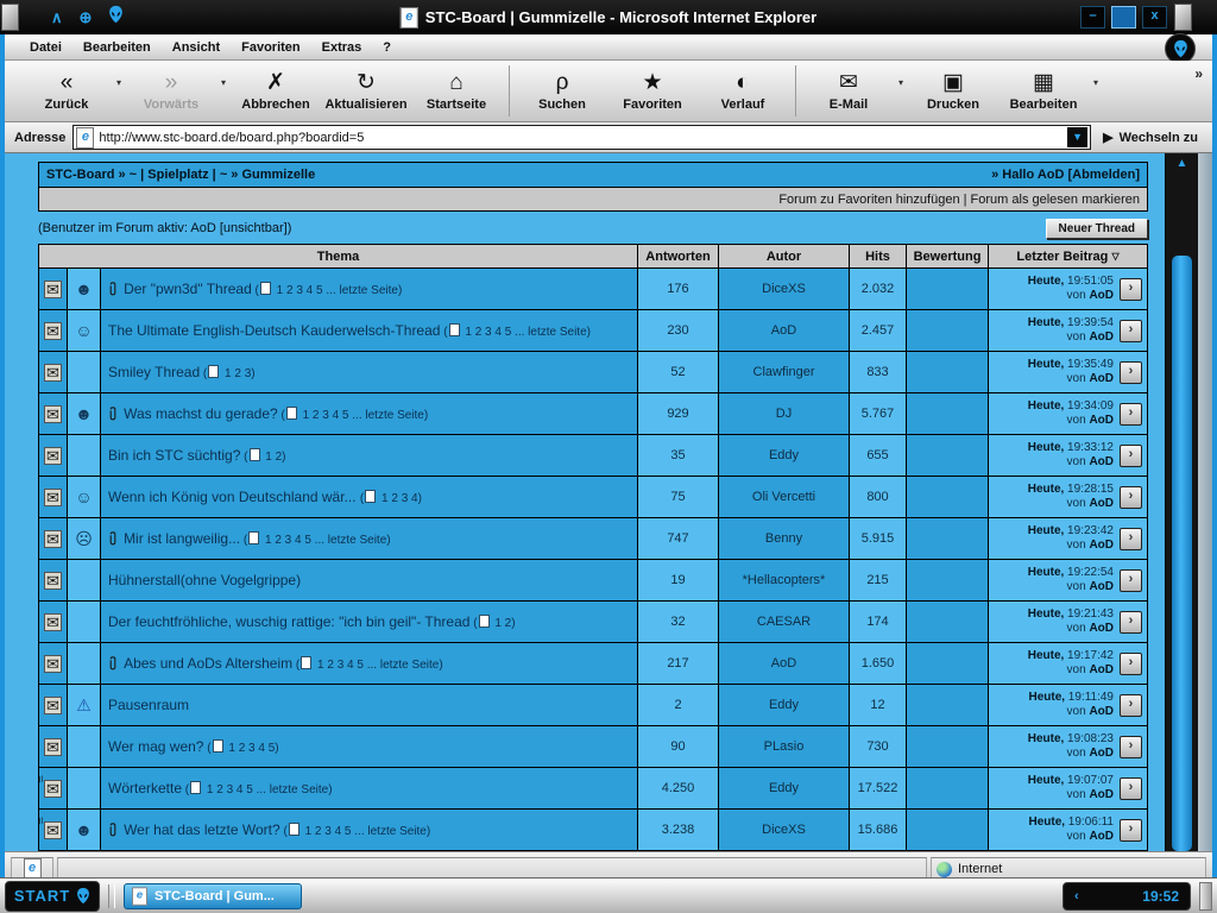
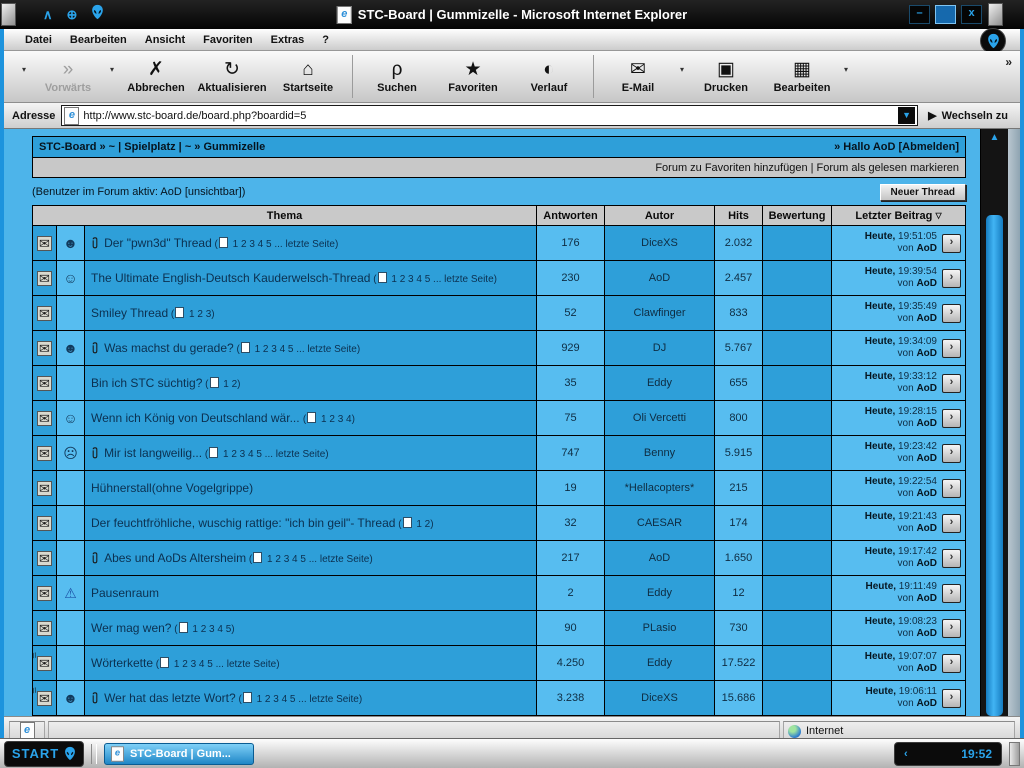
  ∧
  ⊕
  e
  STC-Board | Gummizelle - Microsoft Internet Explorer
  –
  x
  Datei
  Bearbeiten
  Ansicht
  Favoriten
  Extras
  ?
  »
- «
- Zurück
  ▾
  »
  Vorwärts
  ▾
  ✗
  Abbrechen
  ↻
  Aktualisieren
  ⌂
  Startseite
  ρ
  Suchen
  ★
  Favoriten
  ◐
  Verlauf
  ✉
  E-Mail
  ▾
  ▣
  Drucken
  ▦
  Bearbeiten
  ▾
  Adresse
  e
  http://www.stc-board.de/board.php?boardid=5
  ▼
  ▶
  Wechseln zu
  STC-Board » ~ | Spielplatz | ~ » Gummizelle
  » Hallo AoD [Abmelden]
  Forum zu Favoriten hinzufügen | Forum als gelesen markieren
  (Benutzer im Forum aktiv: AoD [unsichtbar])
  Neuer Thread
  Thema	Antworten	Autor	Hits	Bewertung	Letzter Beitrag ▽
  ✉	☻	Der "pwn3d" Thread ( 1 2 3 4 5 ... letzte Seite)	176	DiceXS	2.032		Heute, 19:51:05 von AoD ›
  ✉	☺	The Ultimate English-Deutsch Kauderwelsch-Thread ( 1 2 3 4 5 ... letzte Seite)	230	AoD	2.457		Heute, 19:39:54 von AoD ›
  ✉		Smiley Thread ( 1 2 3)	52	Clawfinger	833		Heute, 19:35:49 von AoD ›
  ✉	☻	Was machst du gerade? ( 1 2 3 4 5 ... letzte Seite)	929	DJ	5.767		Heute, 19:34:09 von AoD ›
  ✉		Bin ich STC süchtig? ( 1 2)	35	Eddy	655		Heute, 19:33:12 von AoD ›
  ✉	☺	Wenn ich König von Deutschland wär... ( 1 2 3 4)	75	Oli Vercetti	800		Heute, 19:28:15 von AoD ›
  ✉	☹	Mir ist langweilig... ( 1 2 3 4 5 ... letzte Seite)	747	Benny	5.915		Heute, 19:23:42 von AoD ›
  ✉		Hühnerstall(ohne Vogelgrippe)	19	*Hellacopters*	215		Heute, 19:22:54 von AoD ›
  ✉		Der feuchtfröhliche, wuschig rattige: "ich bin geil"- Thread ( 1 2)	32	CAESAR	174		Heute, 19:21:43 von AoD ›
  ✉		Abes und AoDs Altersheim ( 1 2 3 4 5 ... letzte Seite)	217	AoD	1.650		Heute, 19:17:42 von AoD ›
  ✉	⚠	Pausenraum	2	Eddy	12		Heute, 19:11:49 von AoD ›
  ✉		Wer mag wen? ( 1 2 3 4 5)	90	PLasio	730		Heute, 19:08:23 von AoD ›
  ✉		Wörterkette ( 1 2 3 4 5 ... letzte Seite)	4.250	Eddy	17.522		Heute, 19:07:07 von AoD ›
  ✉	☻	Wer hat das letzte Wort? ( 1 2 3 4 5 ... letzte Seite)	3.238	DiceXS	15.686		Heute, 19:06:11 von AoD ›
  ▲
  e
  Internet
  START
  e
  STC-Board | Gum...
  ‹
  19:52
